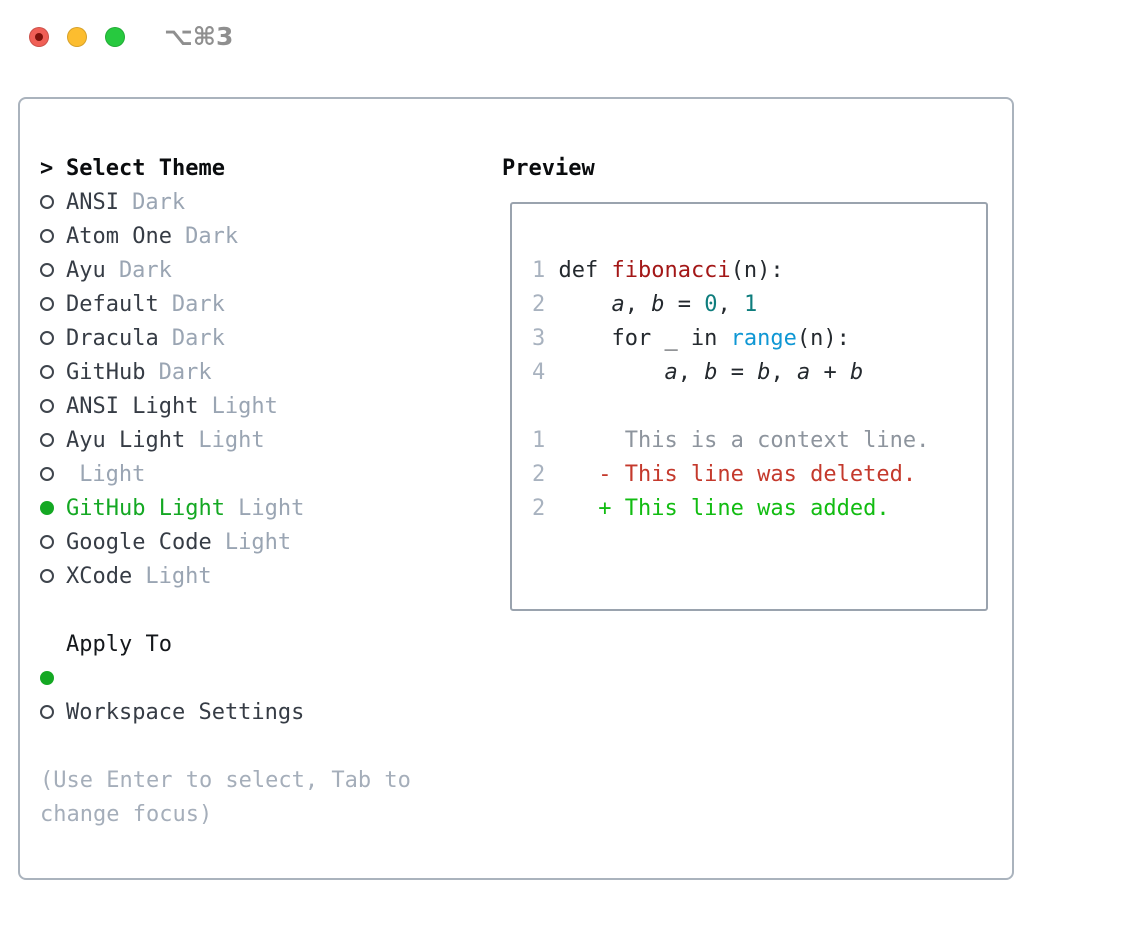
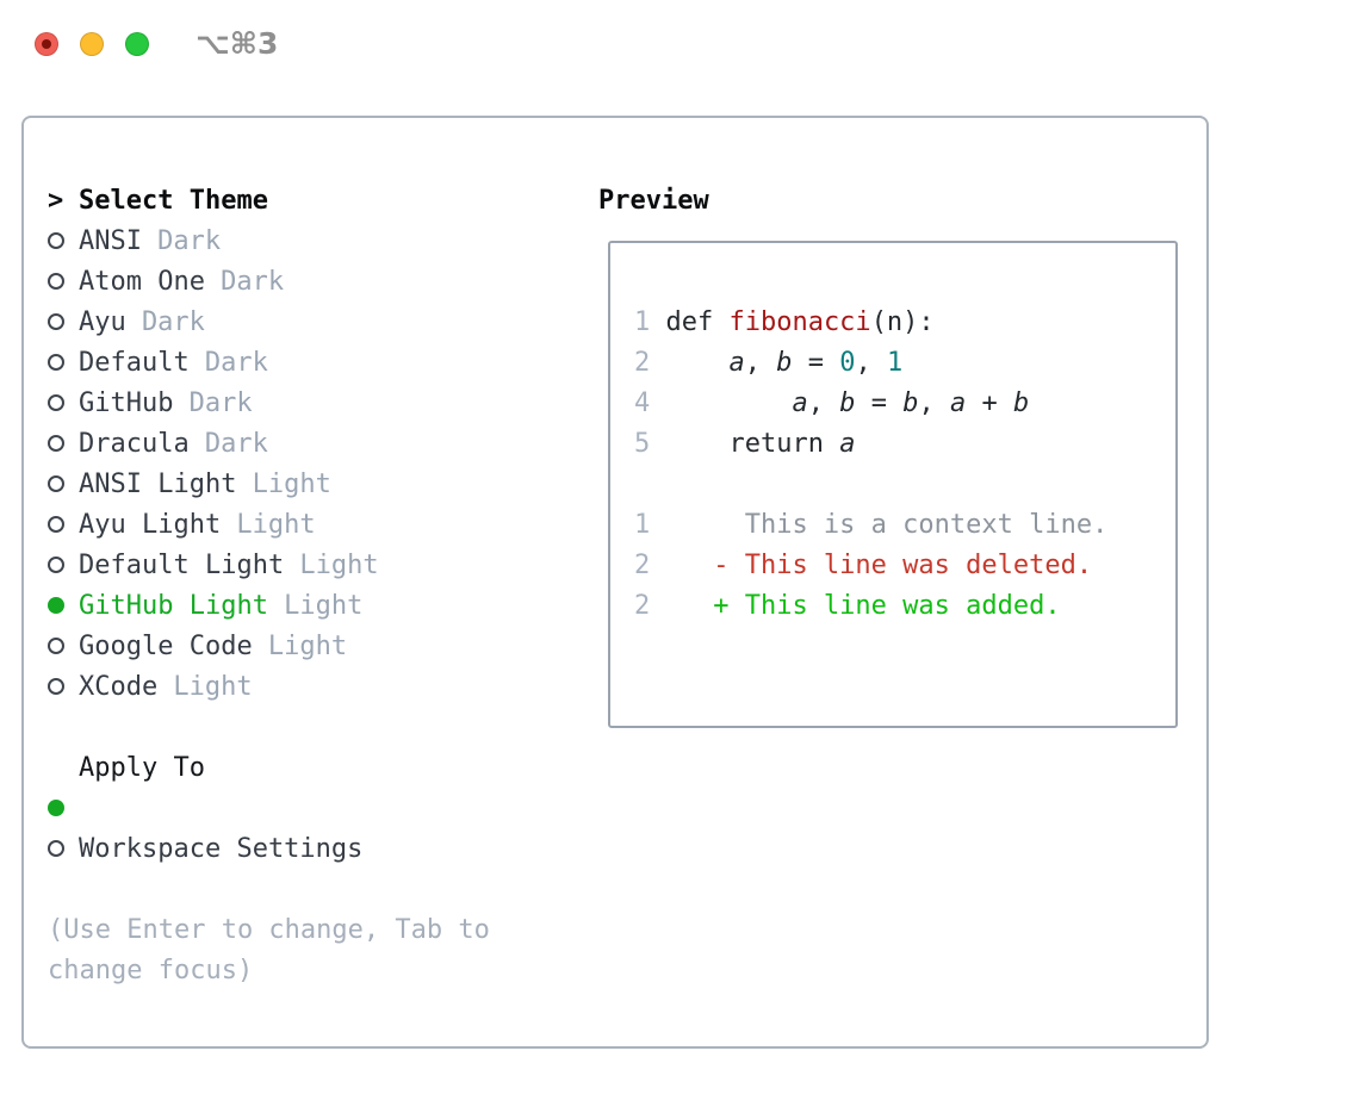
  ⌥⌘3
  >
  Select Theme
  ANSI
  Dark
  Atom One
  Dark
  Ayu
  Dark
  Default
  Dark
- Dracula
+ GitHub
  Dark
- GitHub
+ Dracula
  Dark
  ANSI Light
  Light
  Ayu Light
  Light
+ Default Light
  Light
  GitHub Light
  Light
  Google Code
  Light
  XCode
  Light
  Apply To
  Workspace Settings
- (Use Enter to select, Tab to
+ (Use Enter to change, Tab to
  change focus)
  Preview
  1
  def fibonacci(n):
  2
  a, b = 0, 1
- 3
- for _ in range(n):
  4
  a, b = b, a + b
+ 5
+ return a
  1
  This is a context line.
  2
  - This line was deleted.
  2
  + This line was added.
